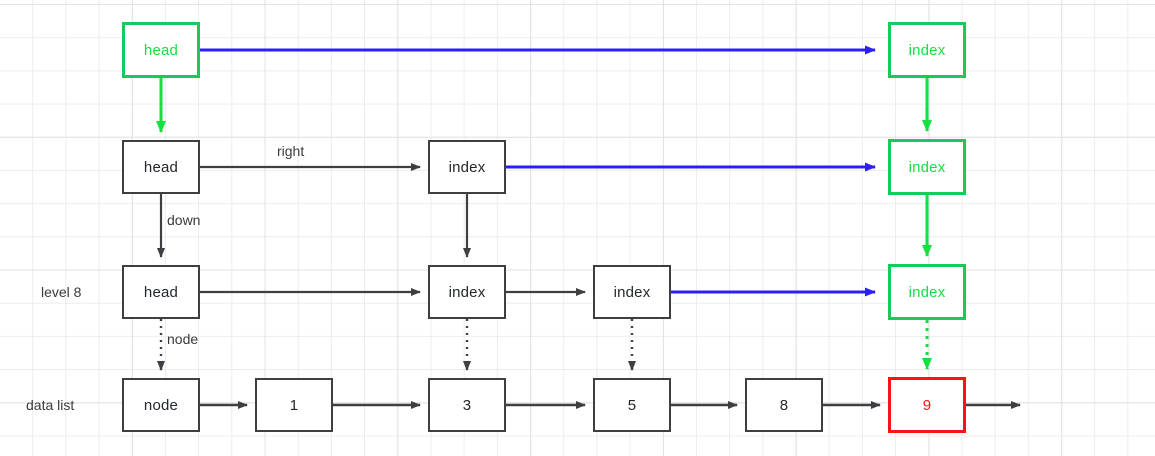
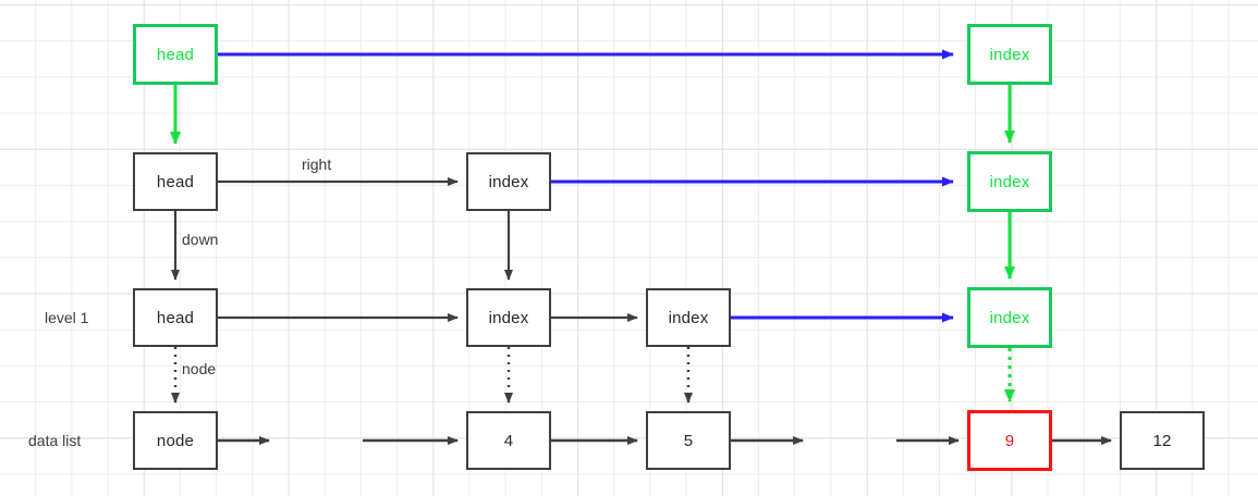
  head
  index
  head
  index
  index
  head
  index
  index
  index
  node
- 1
- 3
+ 4
  5
- 8
  9
+ 12
  right
  down
  node
- level 8
+ level 1
  data list
